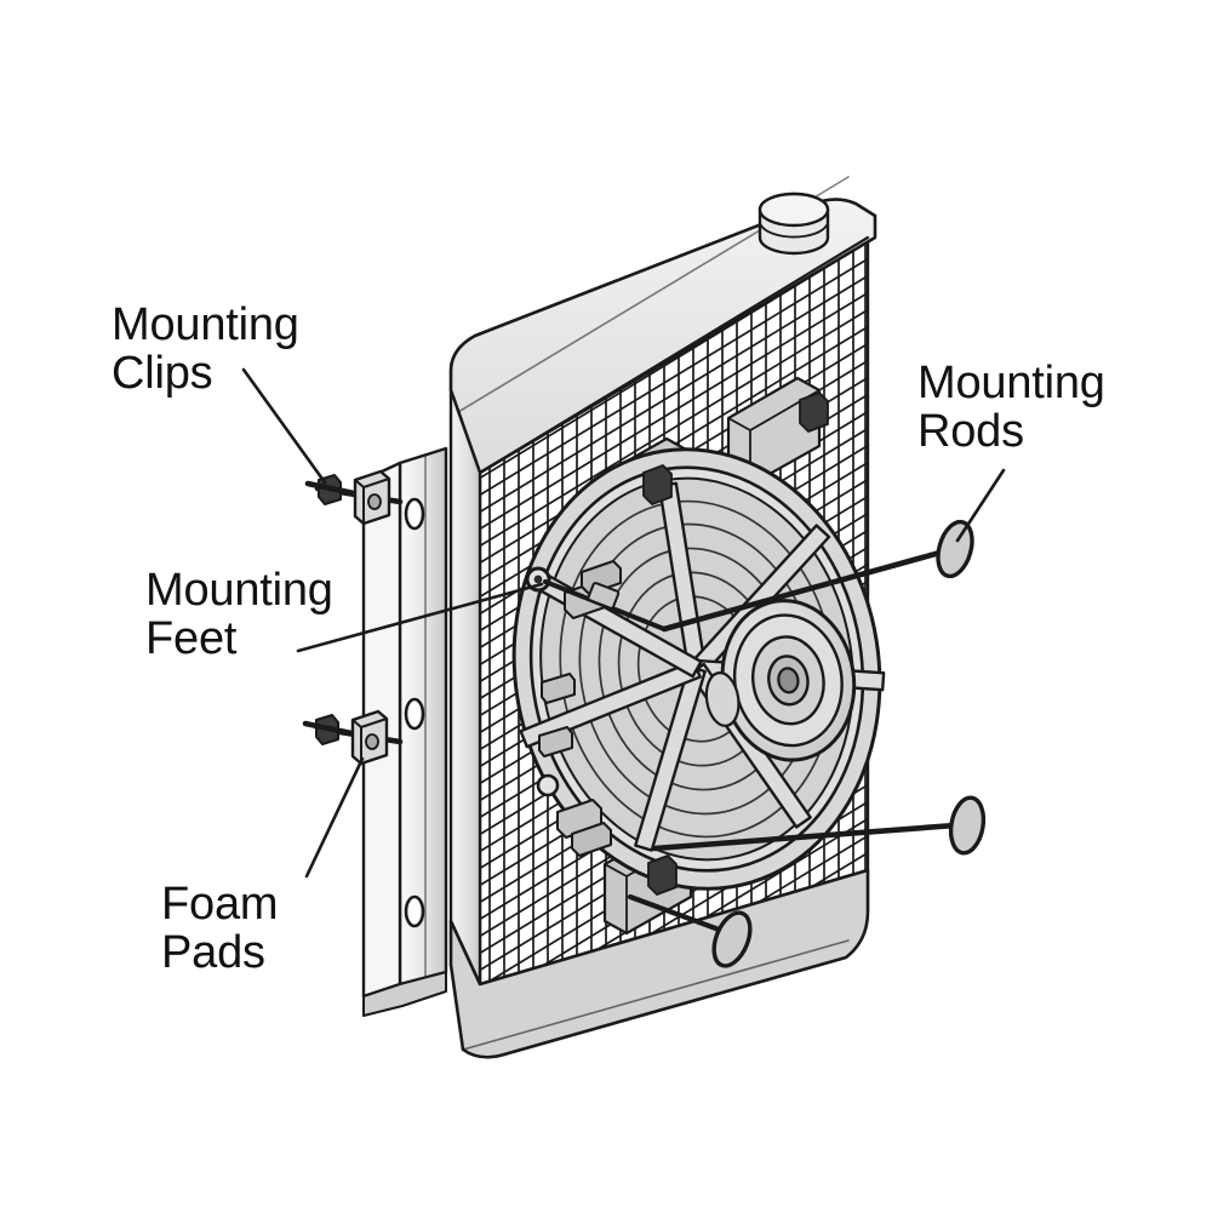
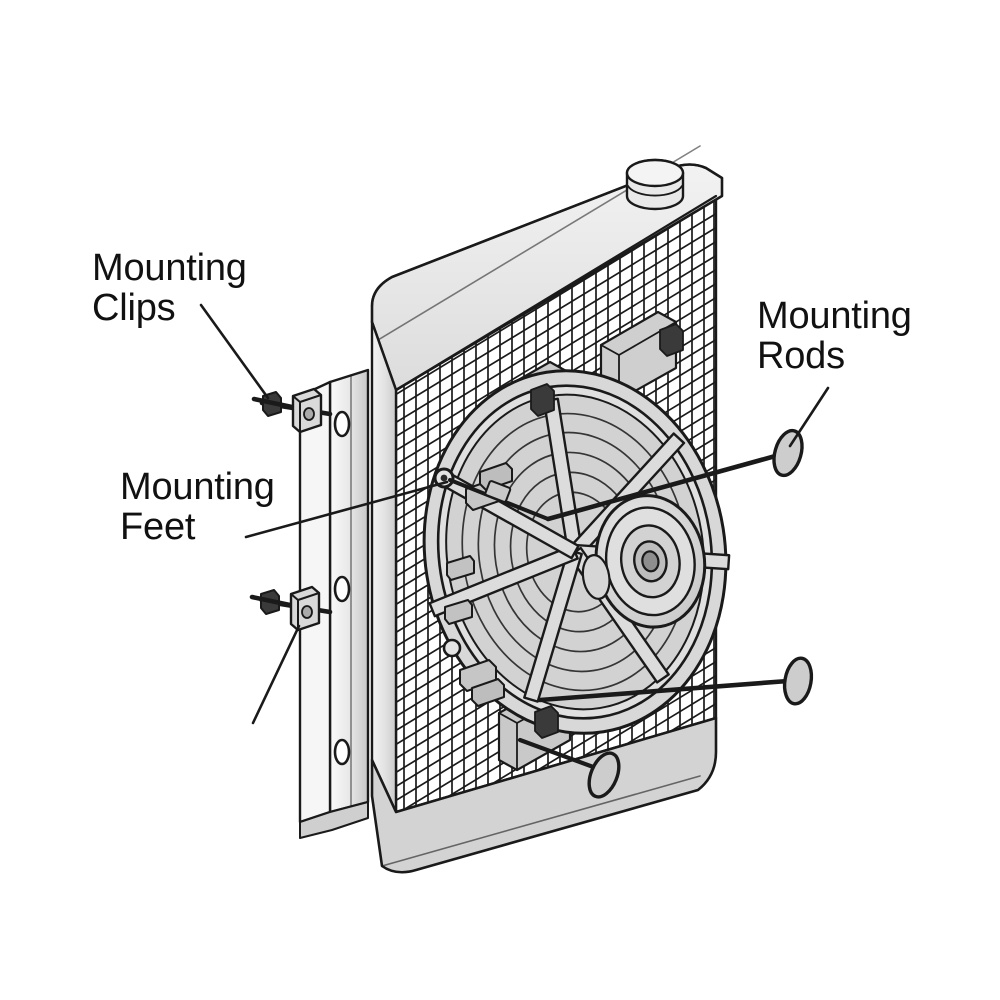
  Mounting
  Clips
  Mounting
  Feet
- Foam
- Pads
  Mounting
  Rods
